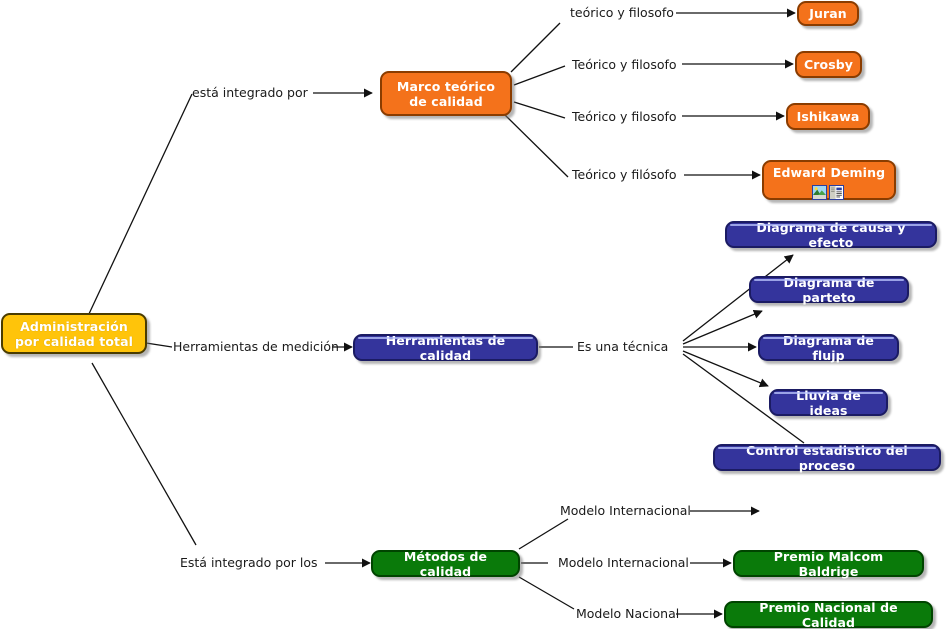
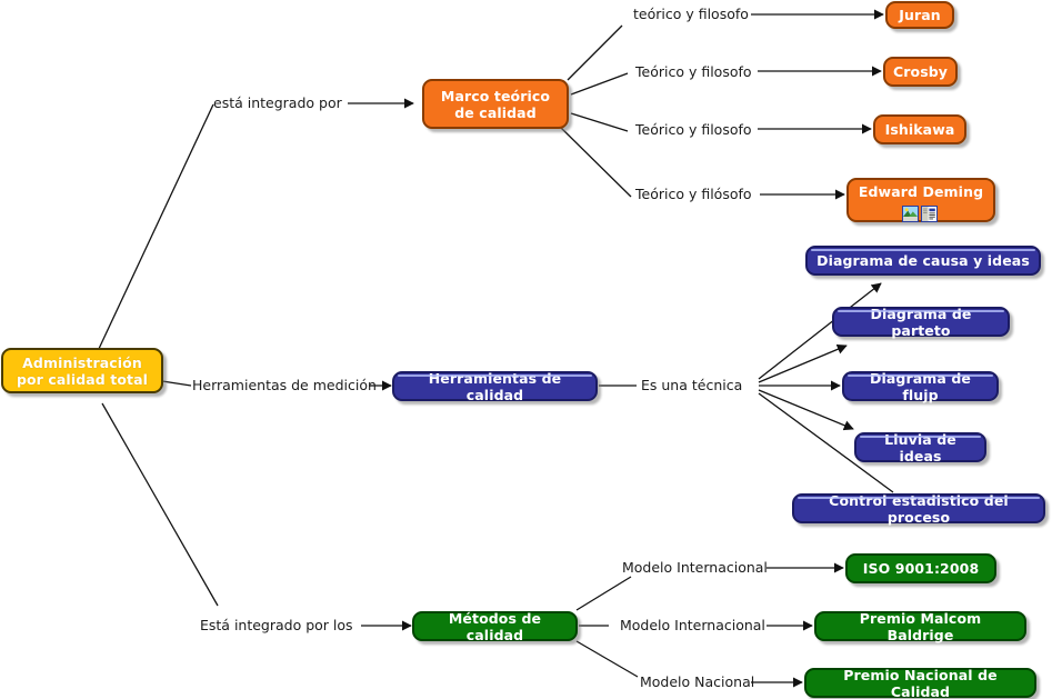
  Administración por calidad total
  Marco teórico de calidad
  Herramientas de calidad
  Métodos de calidad
  Juran
  Crosby
  Ishikawa
  Edward Deming
- Diagrama de causa y efecto
+ Diagrama de causa y ideas
  Diagrama de parteto
  Diagrama de flujp
  Lluvia de ideas
  Control estadistico del proceso
+ ISO 9001:2008
  Premio Malcom Baldrige
  Premio Nacional de Calidad
  está integrado por
  Herramientas de medición
  Está integrado por los
  teórico y filosofo
  Teórico y filosofo
  Teórico y filosofo
  Teórico y filósofo
  Es una técnica
  Modelo Internacional
  Modelo Internacional
  Modelo Nacional
